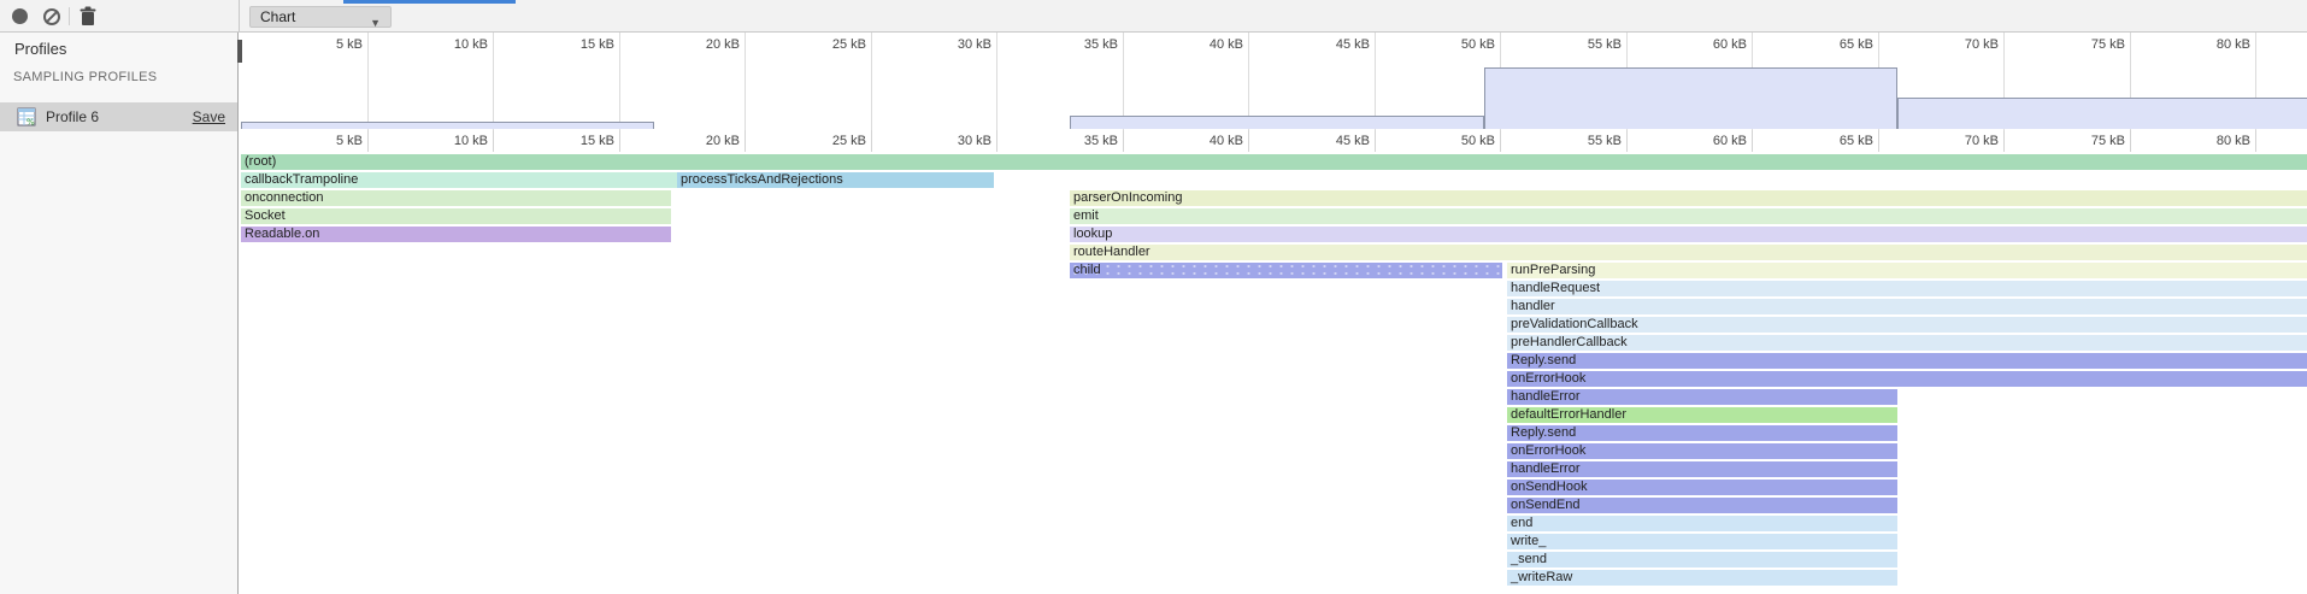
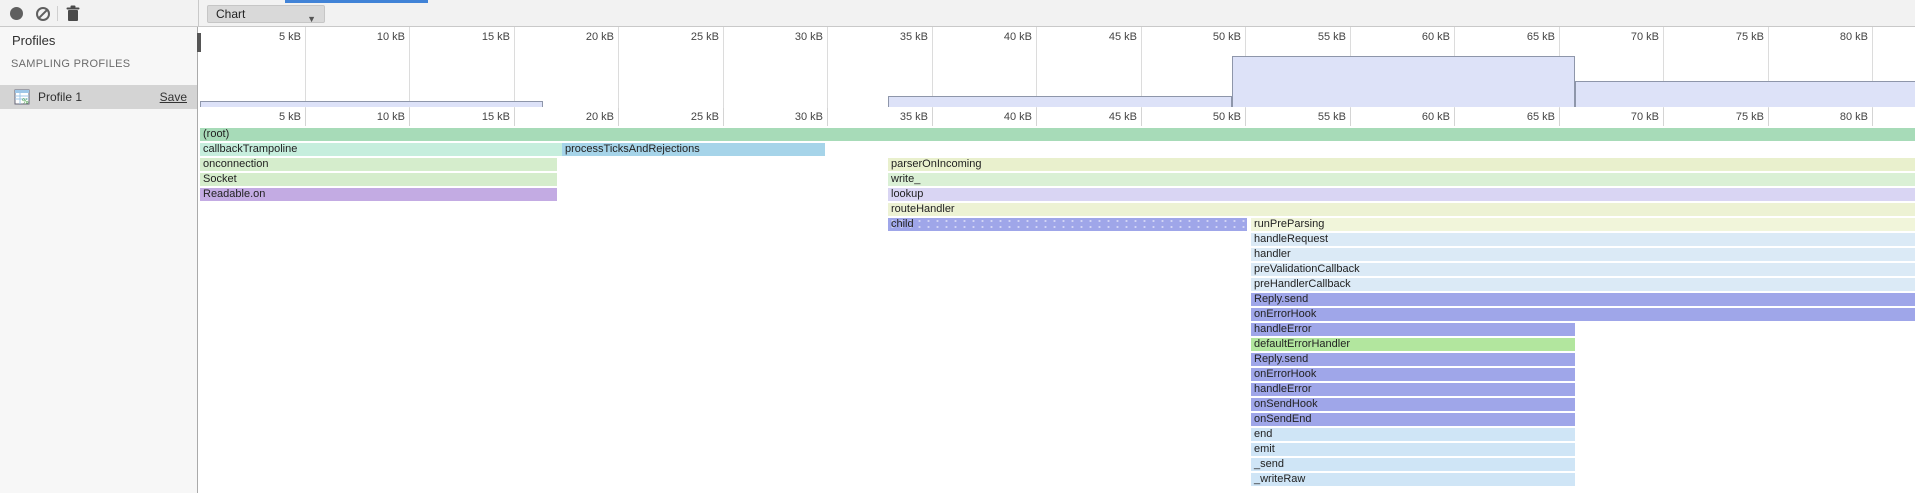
  Chart
  ▼
  Profiles
  SAMPLING PROFILES
  %
- Profile 6
+ Profile 1
  Save
  5 kB
  5 kB
  10 kB
  10 kB
  15 kB
  15 kB
  20 kB
  20 kB
  25 kB
  25 kB
  30 kB
  30 kB
  35 kB
  35 kB
  40 kB
  40 kB
  45 kB
  45 kB
  50 kB
  50 kB
  55 kB
  55 kB
  60 kB
  60 kB
  65 kB
  65 kB
  70 kB
  70 kB
  75 kB
  75 kB
  80 kB
  80 kB
  (root)
  callbackTrampoline
  processTicksAndRejections
  onconnection
  parserOnIncoming
  Socket
- emit
+ write_
  Readable.on
  lookup
  routeHandler
  child
  runPreParsing
  handleRequest
  handler
  preValidationCallback
  preHandlerCallback
  Reply.send
  onErrorHook
  handleError
  defaultErrorHandler
  Reply.send
  onErrorHook
  handleError
  onSendHook
  onSendEnd
  end
- write_
+ emit
  _send
  _writeRaw
